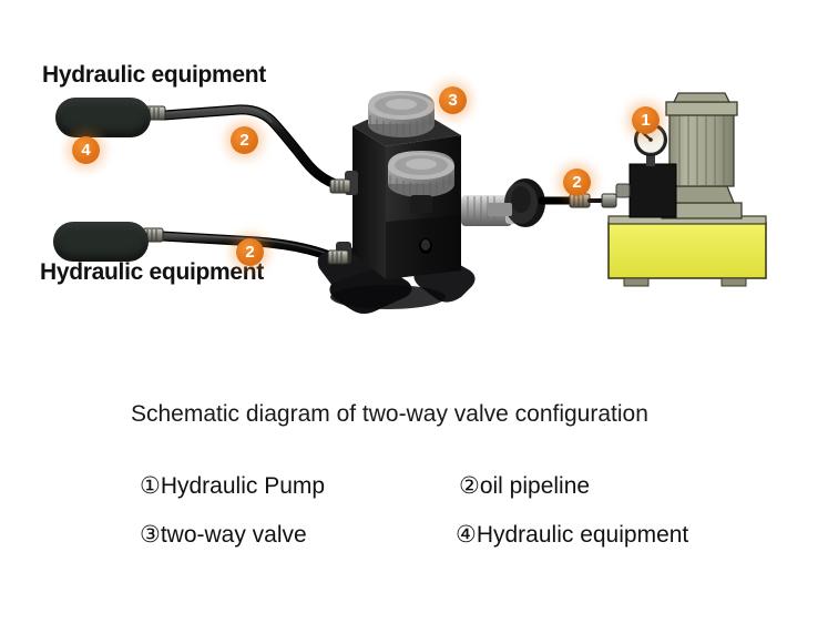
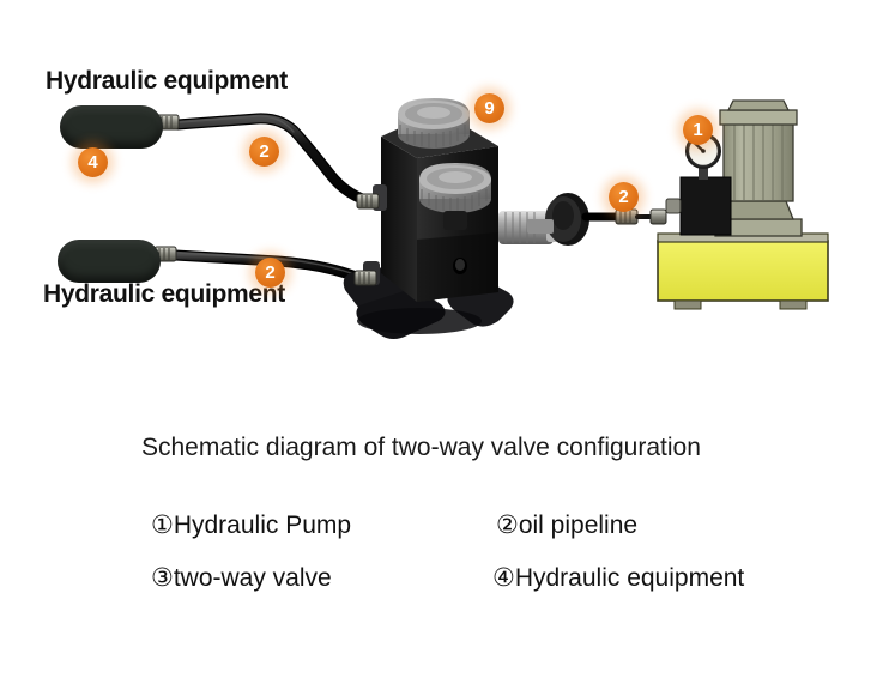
  Hydraulic equipment
  Hydraulic equipment
  4
  2
  2
- 3
+ 9
  2
  1
  Schematic diagram of two-way valve configuration
  ①Hydraulic Pump
  ②oil pipeline
  ③two-way valve
  ④Hydraulic equipment
